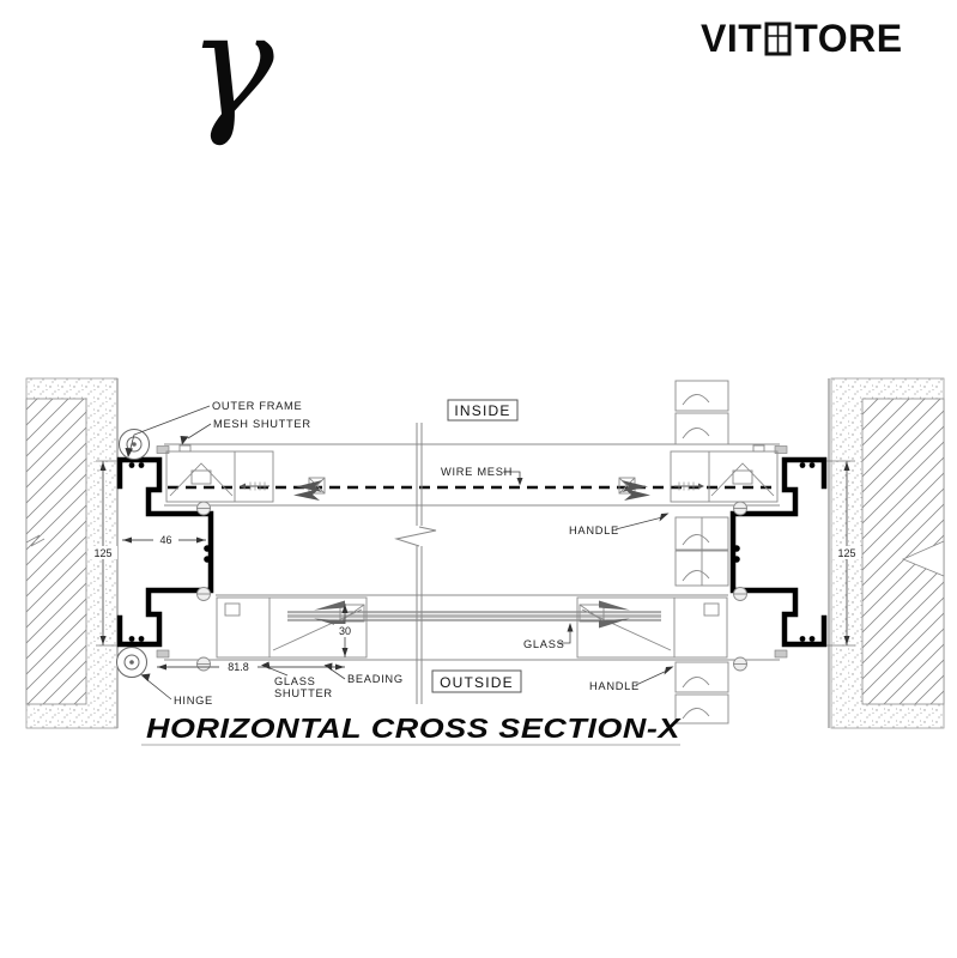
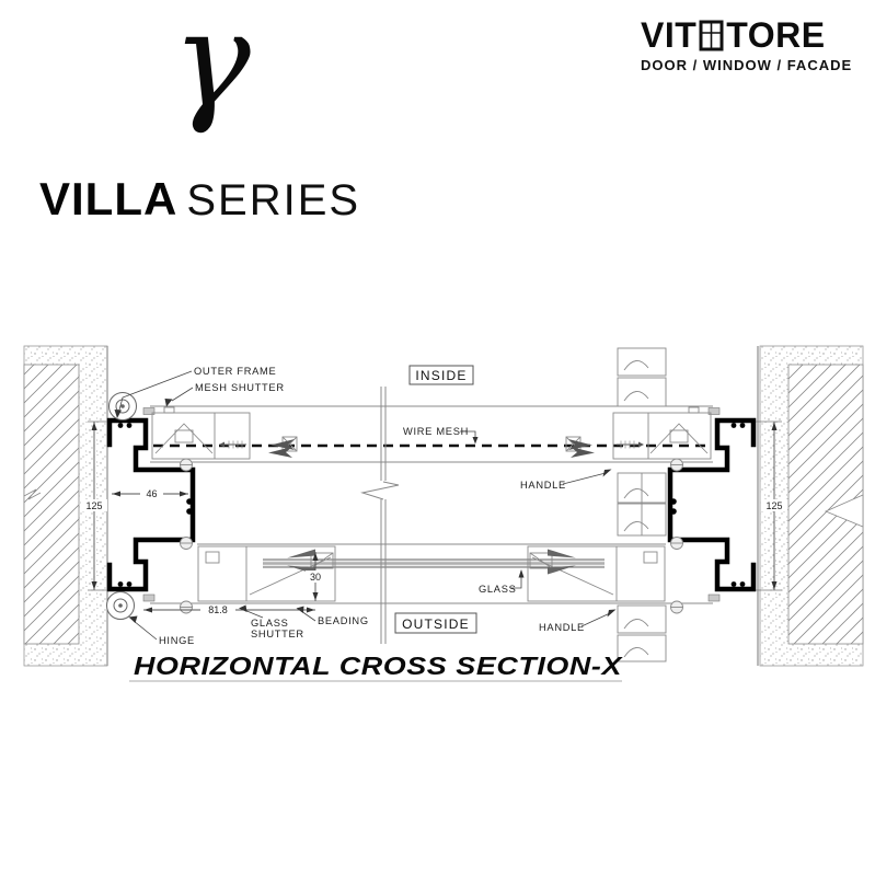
  γ
  V
  IT
  TORE
+ DOOR / WINDOW / FACADE
+ VILLA SERIES
  125
  125
  46
  81.8
  30
  OUTER FRAME
  MESH SHUTTER
  WIRE MESH
  HANDLE
  GLASS
  HANDLE
  GLASS
  SHUTTER
  BEADING
  HINGE
  INSIDE
  OUTSIDE
  HORIZONTAL CROSS SECTION-X
